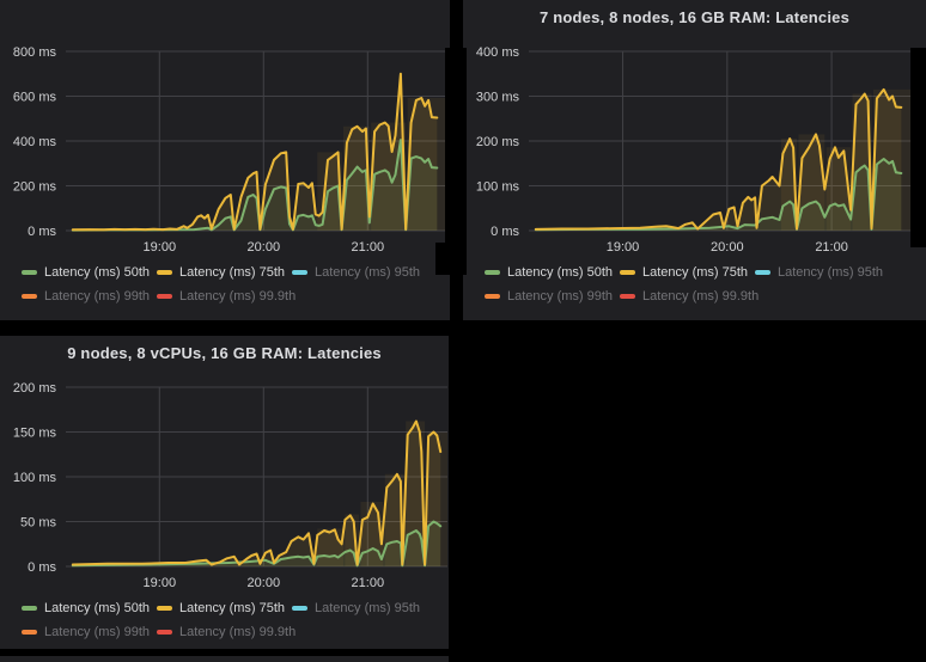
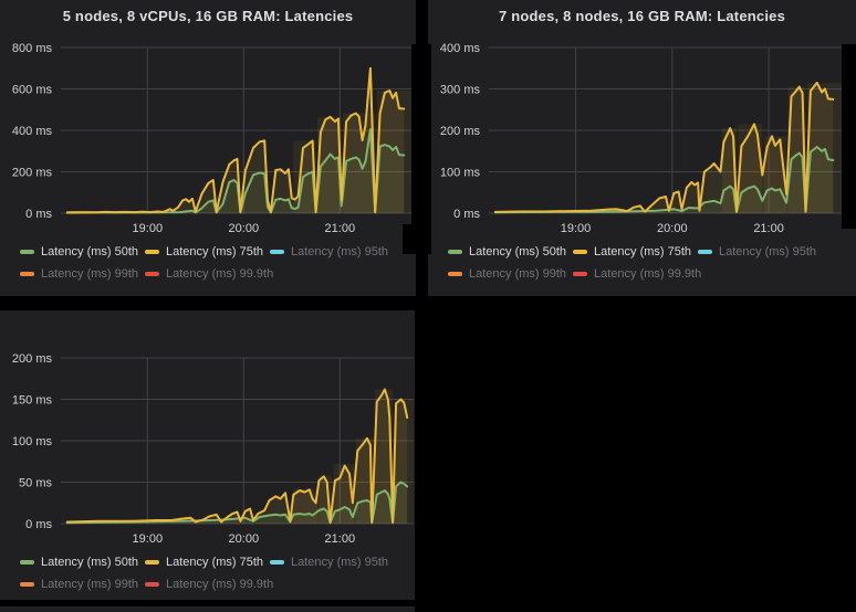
  0 ms
  200 ms
  400 ms
  600 ms
  800 ms
  19:00
  20:00
  21:00
+ 5 nodes, 8 vCPUs, 16 GB RAM: Latencies
  Latency (ms) 50th
  Latency (ms) 75th
  Latency (ms) 95th
  Latency (ms) 99th
  Latency (ms) 99.9th
  0 ms
  100 ms
  200 ms
  300 ms
  400 ms
  19:00
  20:00
  21:00
  7 nodes, 8 nodes, 16 GB RAM: Latencies
  Latency (ms) 50th
  Latency (ms) 75th
  Latency (ms) 95th
  Latency (ms) 99th
  Latency (ms) 99.9th
  0 ms
  50 ms
  100 ms
  150 ms
  200 ms
  19:00
  20:00
  21:00
- 9 nodes, 8 vCPUs, 16 GB RAM: Latencies
  Latency (ms) 50th
  Latency (ms) 75th
  Latency (ms) 95th
  Latency (ms) 99th
  Latency (ms) 99.9th
